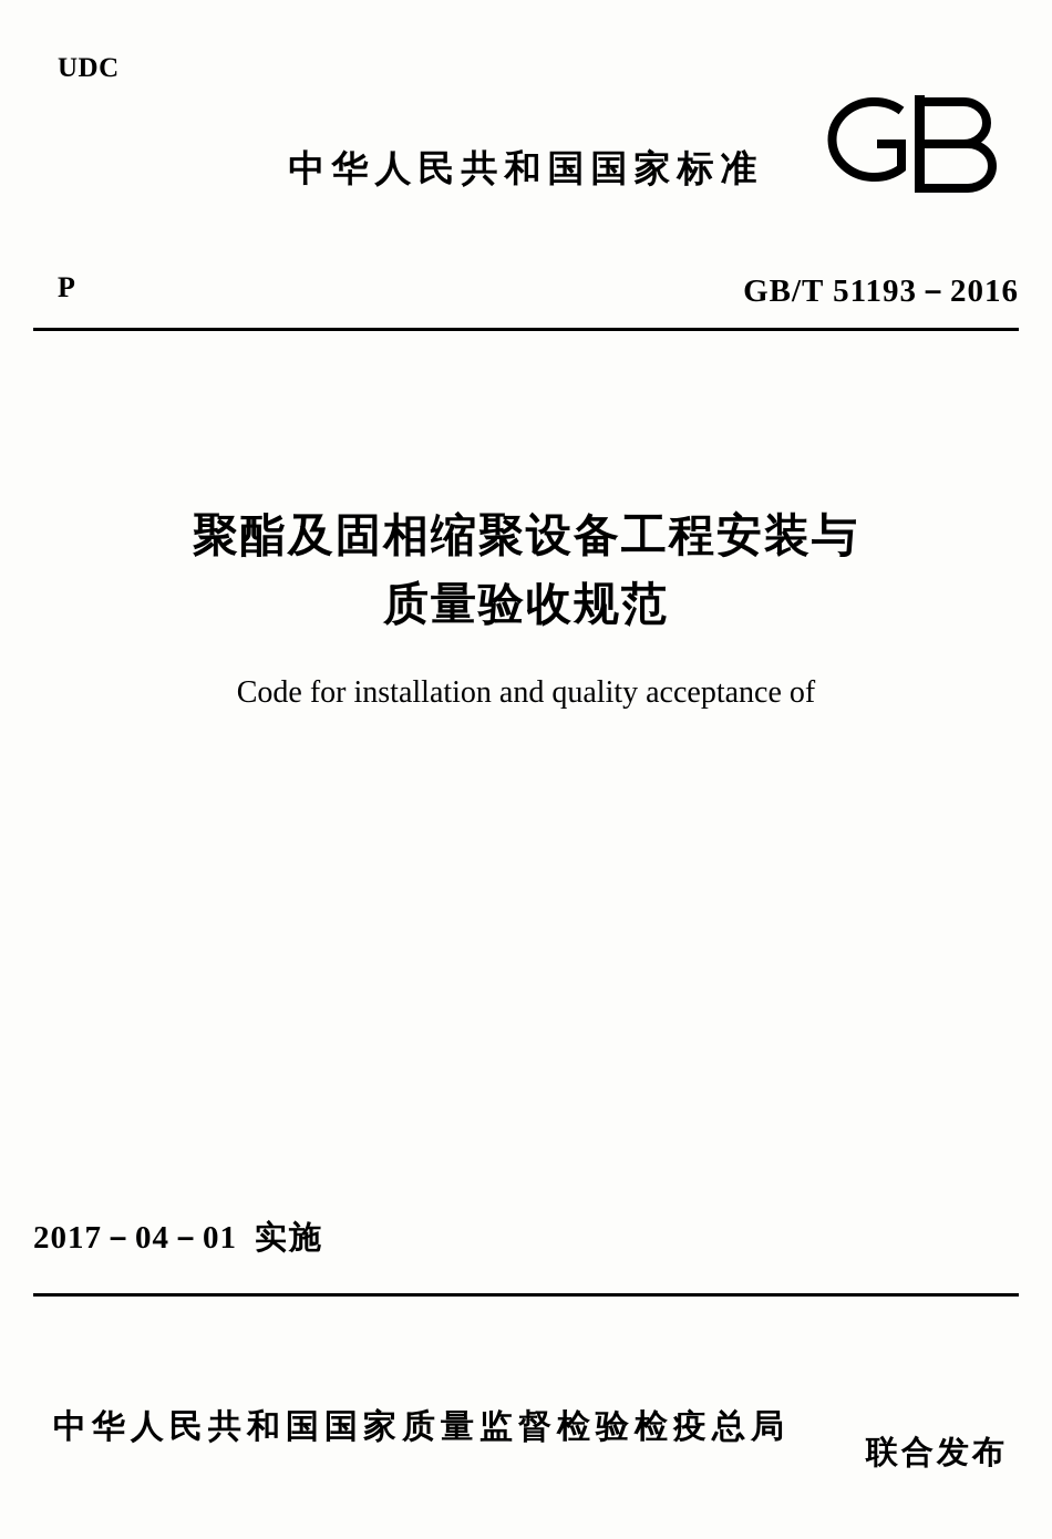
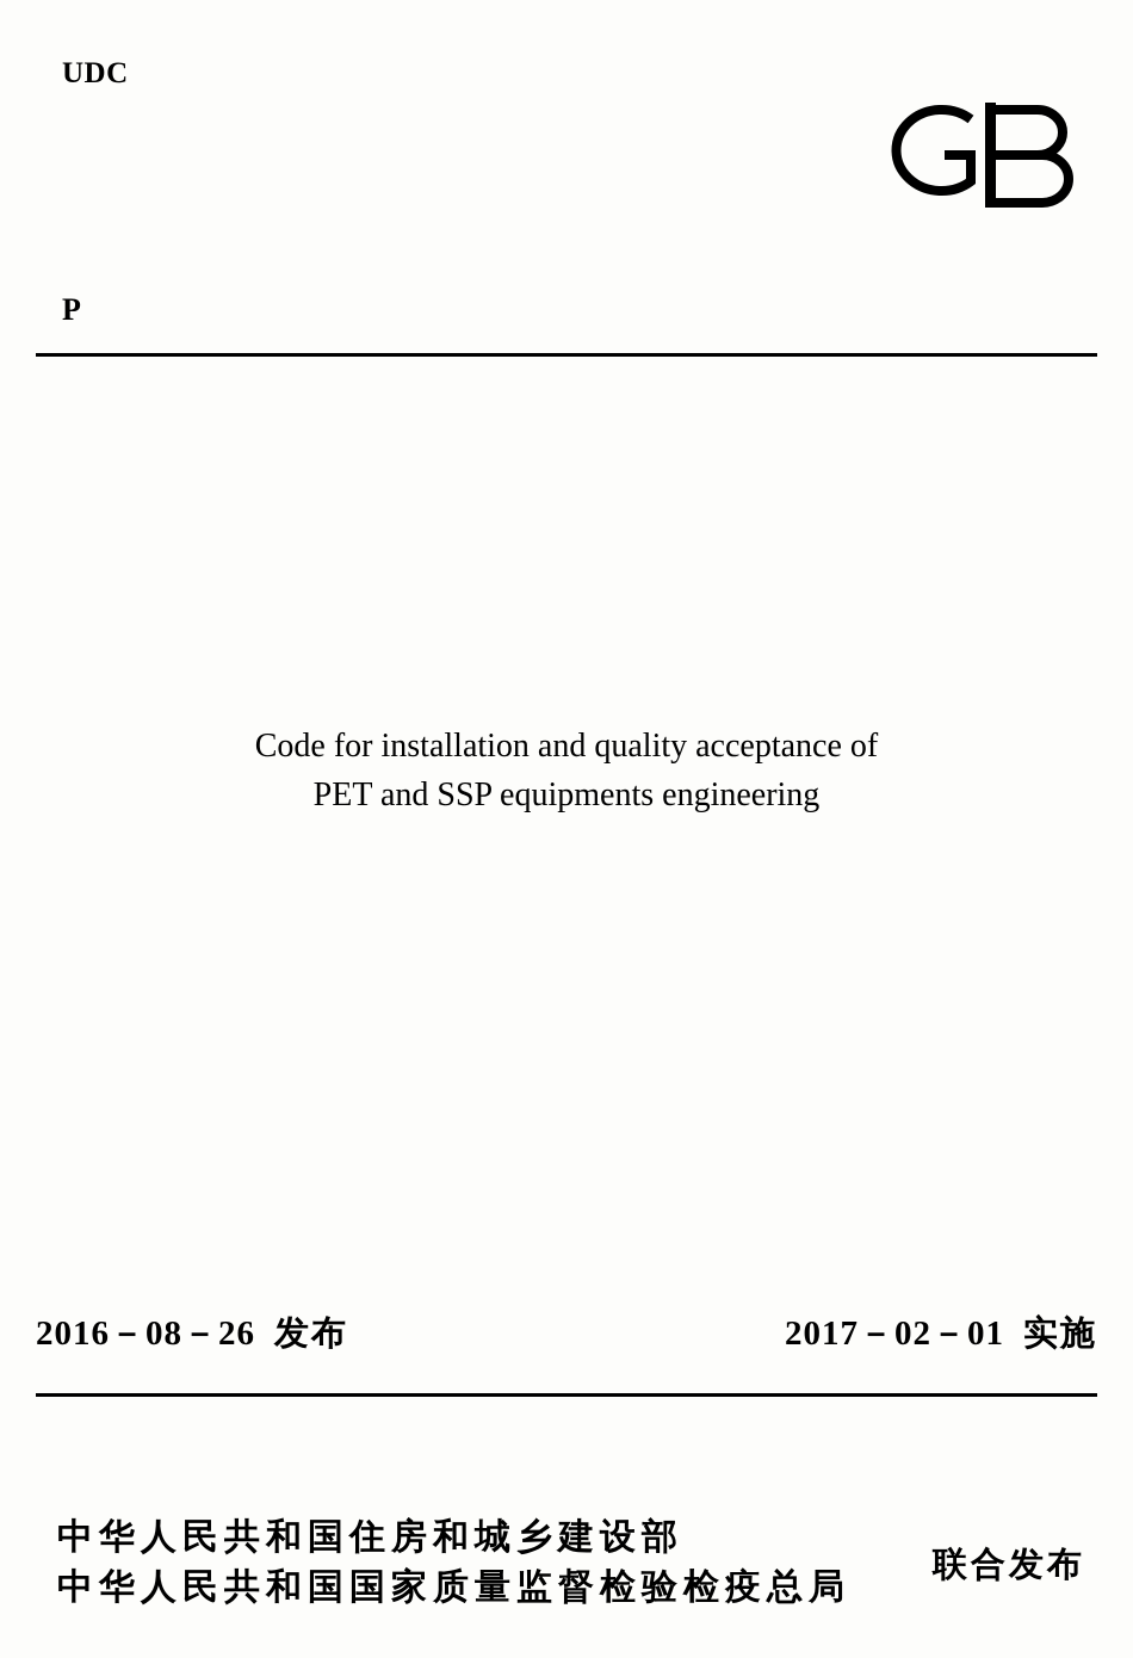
  UDC
- 中华人民共和国国家标准
  P
- GB/T 51193－2016
- 聚酯及固相缩聚设备工程安装与
- 质量验收规范
  Code for installation and quality acceptance of
+ PET and SSP equipments engineering
+ 2016－08－26 发布
- 2017－04－01 实施
+ 2017－02－01 实施
+ 中华人民共和国住房和城乡建设部
  中华人民共和国国家质量监督检验检疫总局
  联合发布
